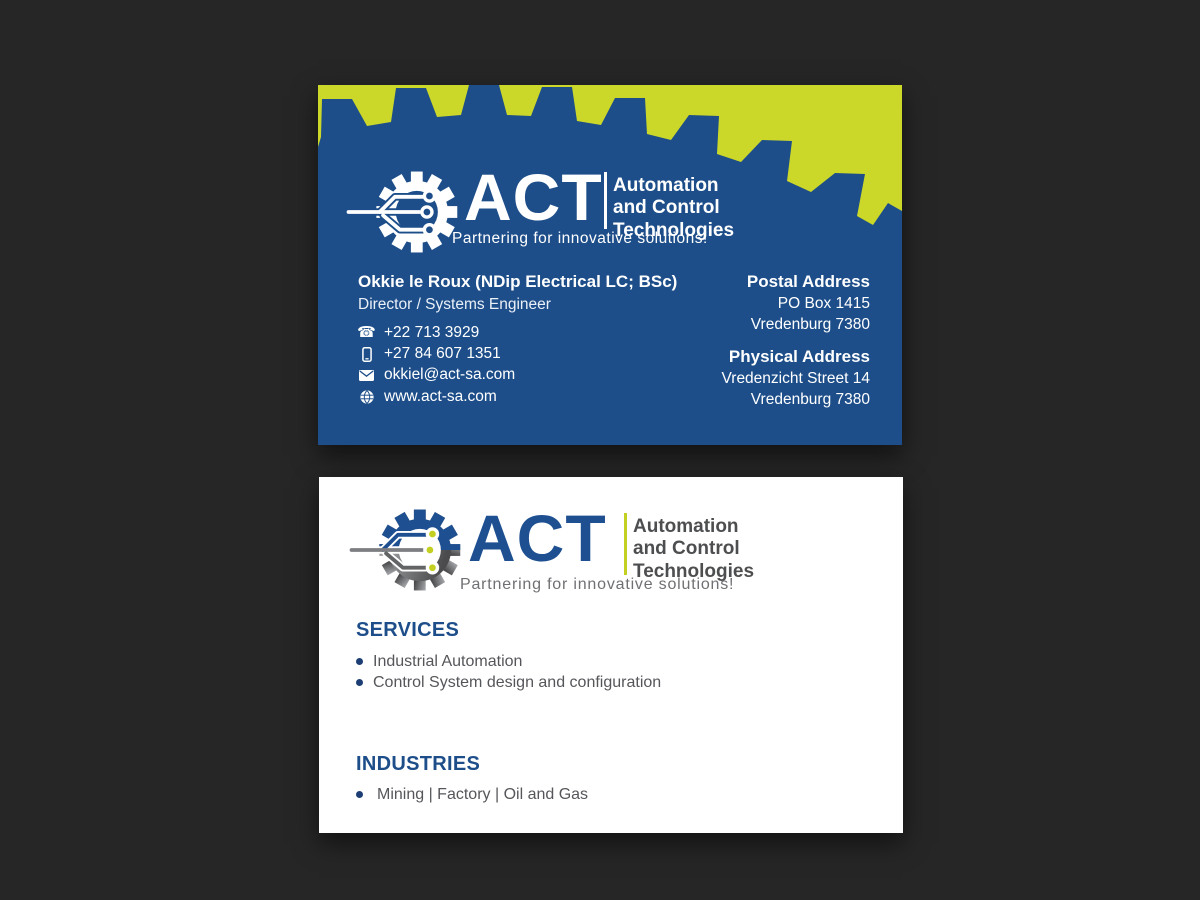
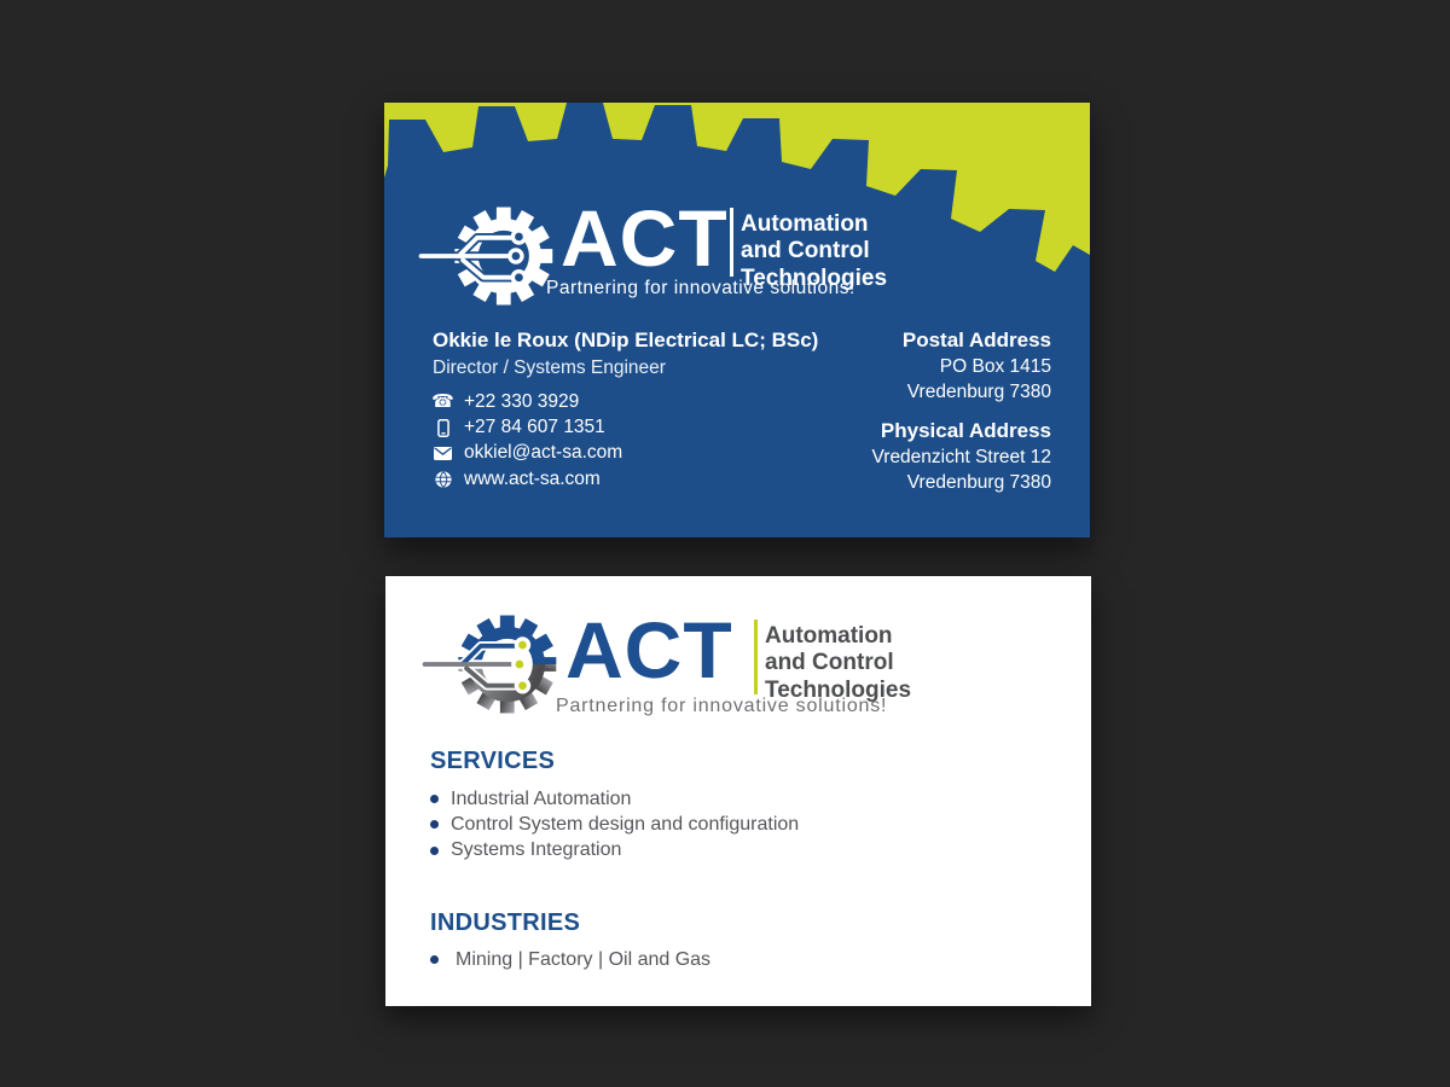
  ACT
  Automation
  and Control
  Technologies
  Partnering for innovative solutions!
  Okkie le Roux (NDip Electrical LC; BSc)
  Director / Systems Engineer
  ☎
- +22 713 3929
+ +22 330 3929
  +27 84 607 1351
  okkiel@act-sa.com
  www.act-sa.com
  Postal Address
  PO Box 1415
  Vredenburg 7380
  Physical Address
- Vredenzicht Street 14
+ Vredenzicht Street 12
  Vredenburg 7380
  ACT
  Automation
  and Control
  Technologies
  Partnering for innovative solutions!
  SERVICES
  Industrial Automation
  Control System design and configuration
+ Systems Integration
  INDUSTRIES
  Mining | Factory | Oil and Gas
